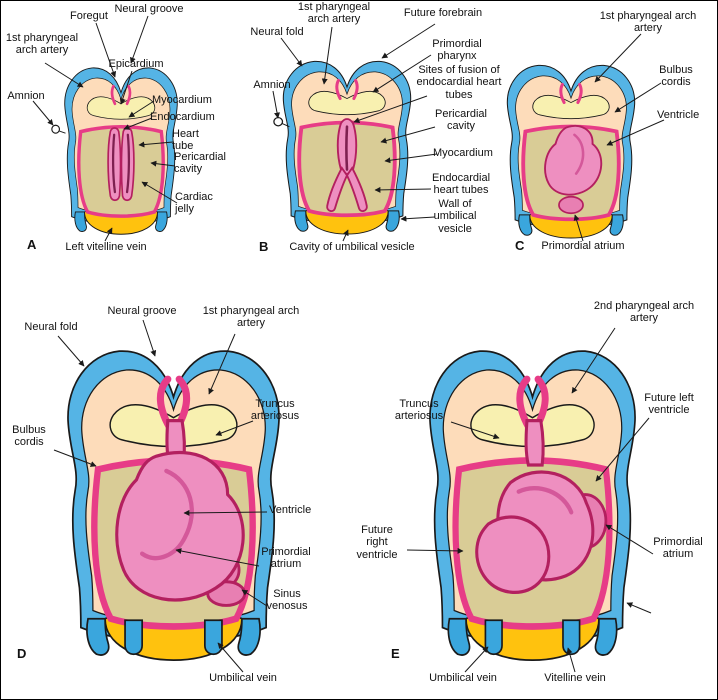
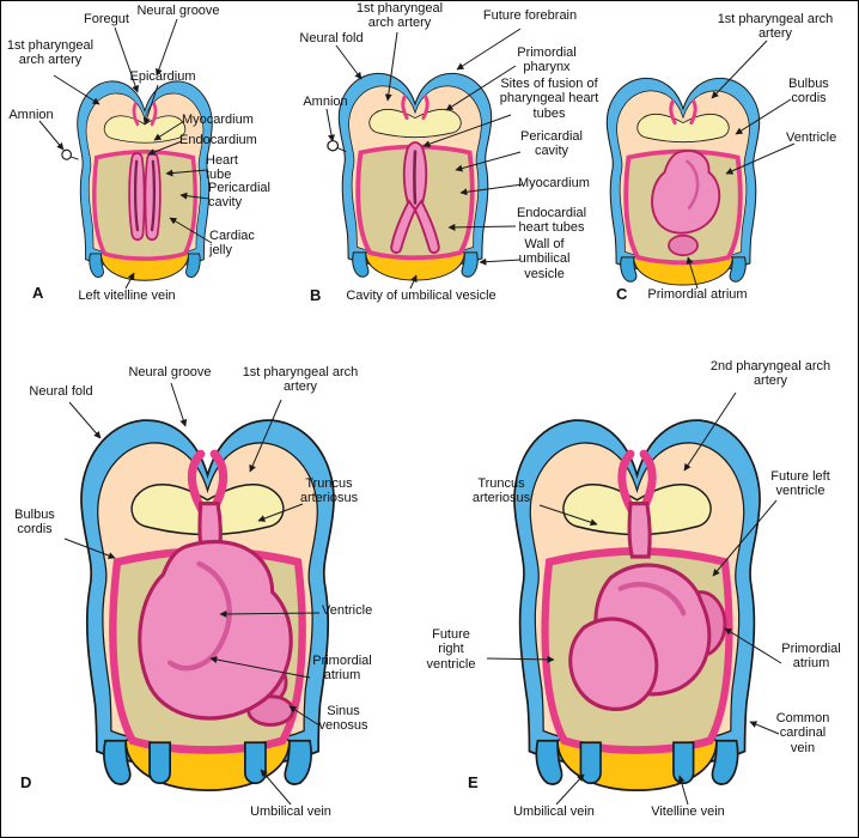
  Foregut
  Neural groove
  1st pharyngeal arch artery
  Epicardium
  Myocardium
  Endocardium
  Heart tube
  Pericardial cavity
  Cardiac jelly
  Amnion
  A
  Left vitelline vein
  1st pharyngeal arch artery
  Neural fold
  Amnion
  Future forebrain
  Primordial pharynx
- Sites of fusion of endocardial heart tubes
+ Sites of fusion of pharyngeal heart tubes
  Pericardial cavity
  Myocardium
  Endocardial heart tubes
  Wall of umbilical vesicle
  B
  Cavity of umbilical vesicle
  1st pharyngeal arch artery
  Bulbus cordis
  Ventricle
  Primordial atrium
  C
  Neural groove
  Neural fold
  1st pharyngeal arch artery
  Truncus arteriosus
  Bulbus cordis
  Ventricle
  Primordial atrium
  Sinus venosus
  Umbilical vein
  D
  2nd pharyngeal arch artery
  Truncus arteriosus
  Future left ventricle
  Future right ventricle
  Primordial atrium
+ Common cardinal vein
  Umbilical vein
  Vitelline vein
  E
